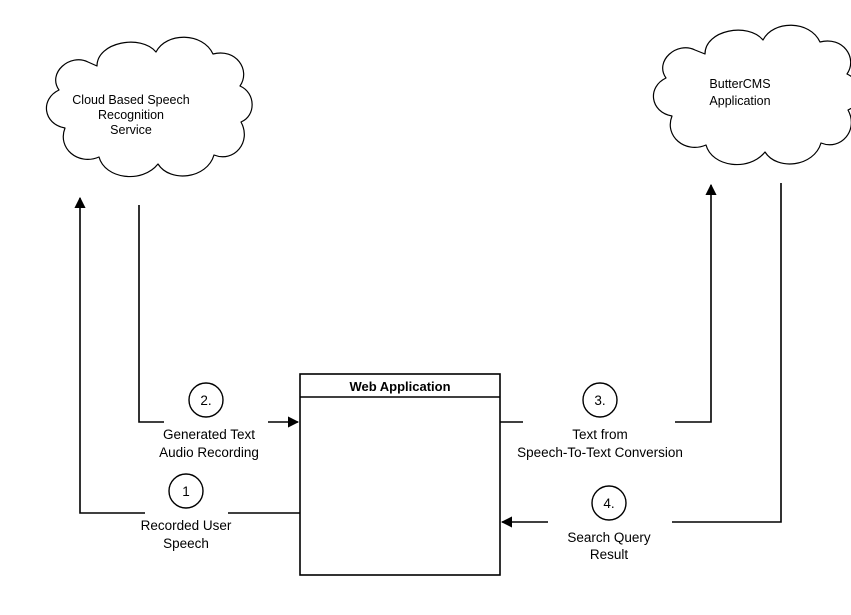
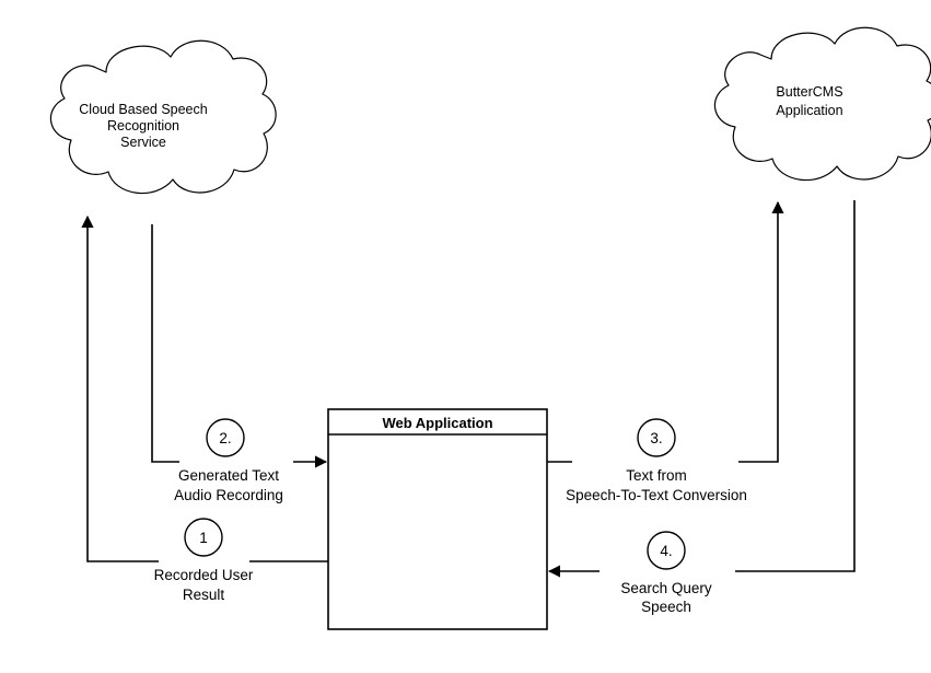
  Cloud Based Speech
  Recognition
  Service
  ButterCMS
  Application
  Web Application
  1
  Recorded User
- Speech
+ Result
  2.
  Generated Text
  Audio Recording
  3.
  Text from
  Speech-To-Text Conversion
  4.
  Search Query
- Result
+ Speech
